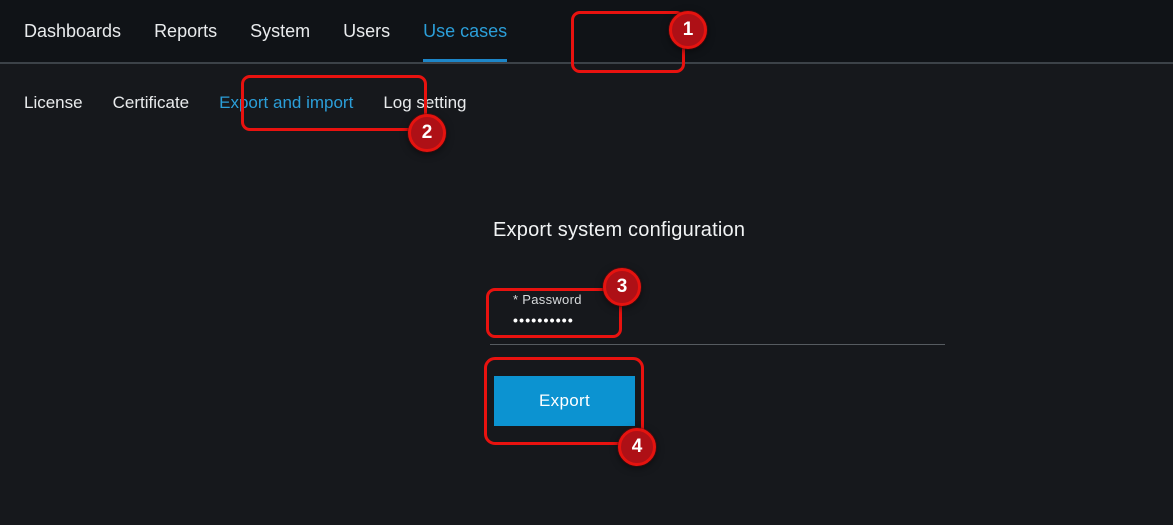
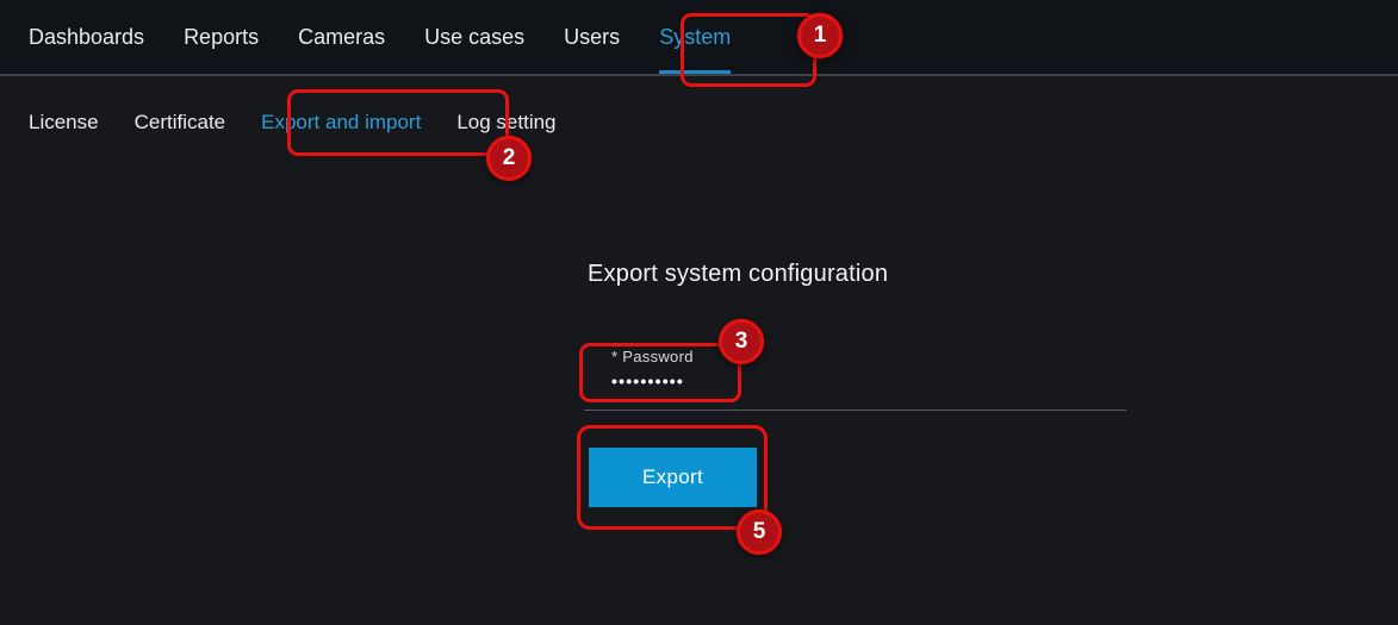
  Dashboards
  Reports
+ Cameras
- System
+ Use cases
  Users
- Use cases
+ System
  License
  Certificate
  Export and import
  Log setting
  Export system configuration
  * Password
  ••••••••••
  Export
  1
  2
  3
- 4
+ 5
